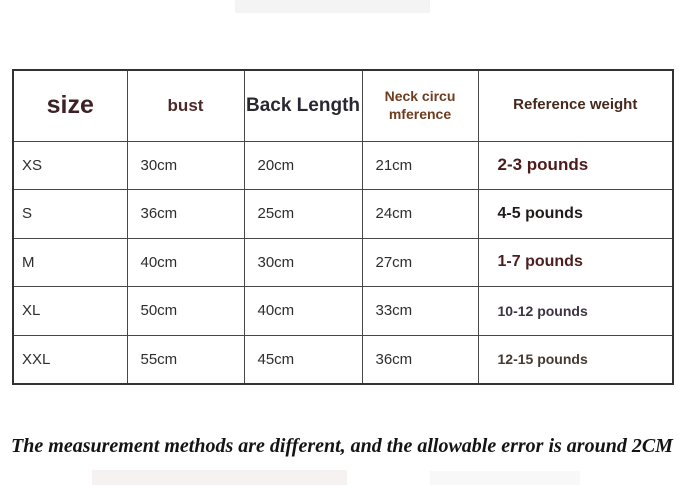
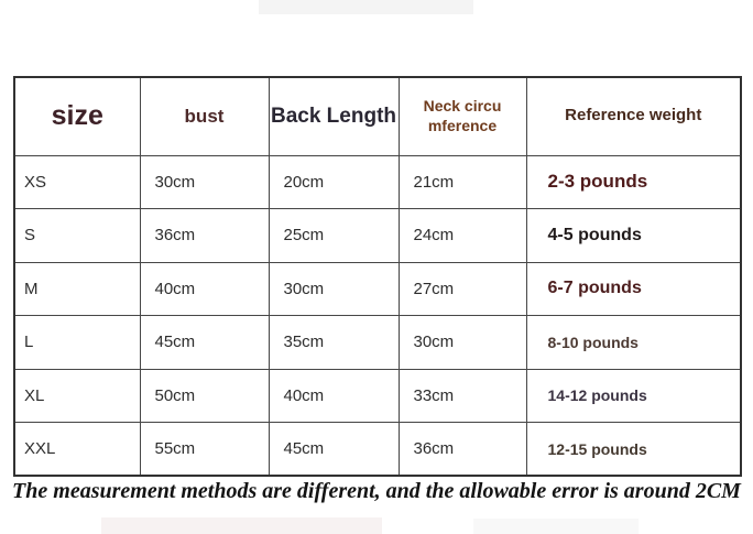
  size	bust	Back Length	Neck circu mference	Reference weight
  XS	30cm	20cm	21cm	2-3 pounds
  S	36cm	25cm	24cm	4-5 pounds
- M	40cm	30cm	27cm	1-7 pounds
+ M	40cm	30cm	27cm	6-7 pounds
+ L	45cm	35cm	30cm	8-10 pounds
- XL	50cm	40cm	33cm	10-12 pounds
+ XL	50cm	40cm	33cm	14-12 pounds
  XXL	55cm	45cm	36cm	12-15 pounds
  The measurement methods are different, and the allowable error is around 2CM
